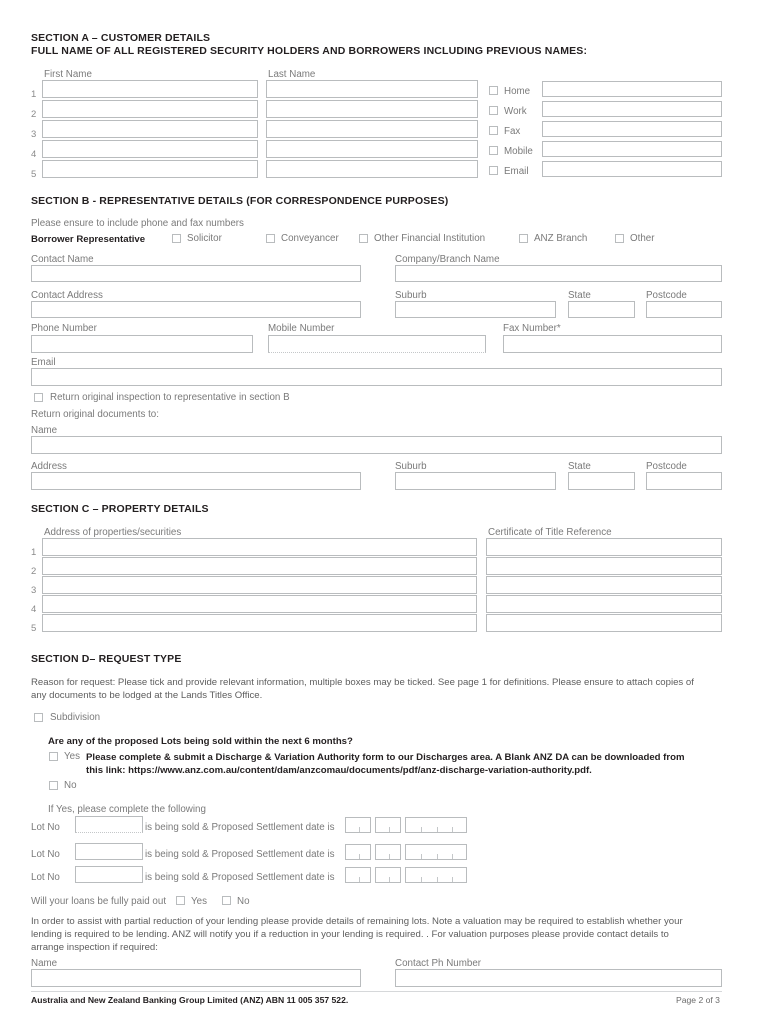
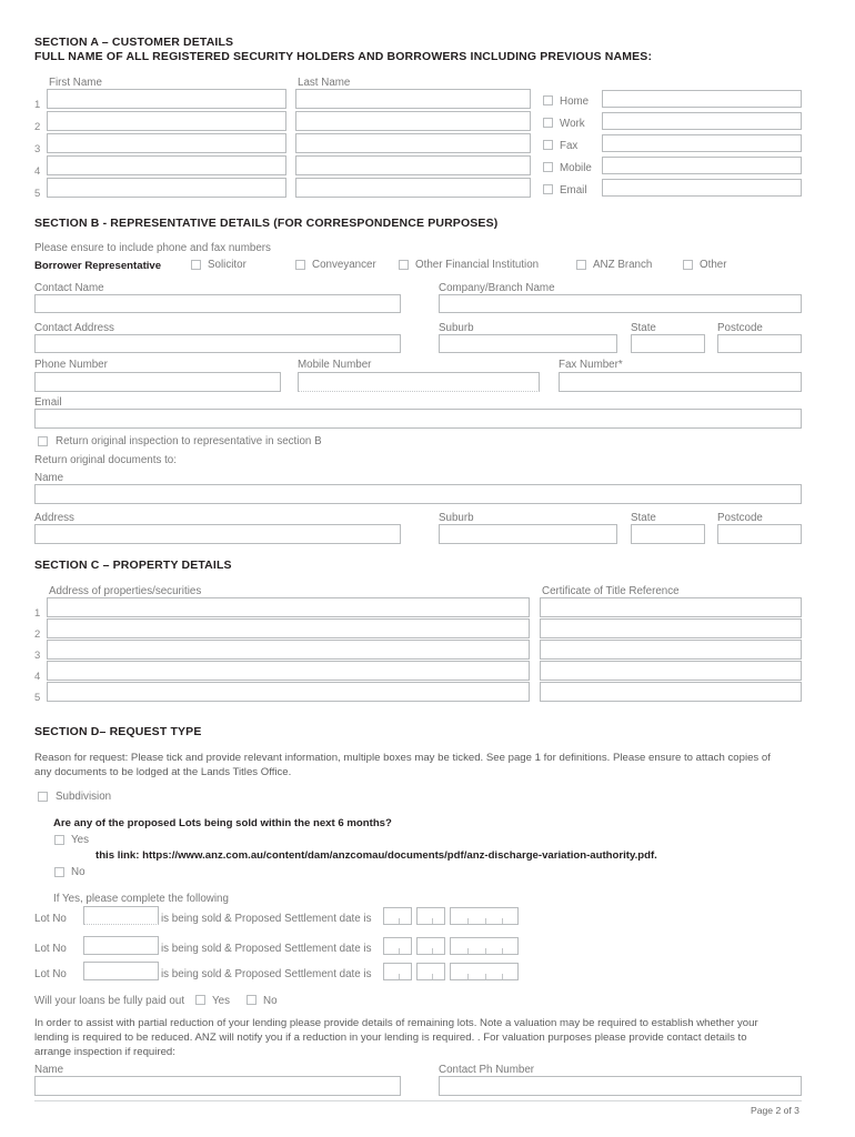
  SECTION A – CUSTOMER DETAILS
  FULL NAME OF ALL REGISTERED SECURITY HOLDERS AND BORROWERS INCLUDING PREVIOUS NAMES:
  First Name
  Last Name
  1
  2
  3
  4
  5
  Home
  Work
  Fax
  Mobile
  Email
  SECTION B - REPRESENTATIVE DETAILS (FOR CORRESPONDENCE PURPOSES)
  Please ensure to include phone and fax numbers
  Borrower Representative
  Solicitor
  Conveyancer
  Other Financial Institution
  ANZ Branch
  Other
  Contact Name
  Company/Branch Name
  Contact Address
  Suburb
  State
  Postcode
  Phone Number
  Mobile Number
  Fax Number*
  Email
  Return original inspection to representative in section B
  Return original documents to:
  Name
  Address
  Suburb
  State
  Postcode
  SECTION C – PROPERTY DETAILS
  Address of properties/securities
  Certificate of Title Reference
  1
  2
  3
  4
  5
  SECTION D– REQUEST TYPE
  Reason for request: Please tick and provide relevant information, multiple boxes may be ticked. See page 1 for definitions. Please ensure to attach copies of
  any documents to be lodged at the Lands Titles Office.
  Subdivision
  Are any of the proposed Lots being sold within the next 6 months?
  Yes
- Please complete & submit a Discharge & Variation Authority form to our Discharges area. A Blank ANZ DA can be downloaded from
  this link: https://www.anz.com.au/content/dam/anzcomau/documents/pdf/anz-discharge-variation-authority.pdf.
  No
  If Yes, please complete the following
  Lot No
  is being sold & Proposed Settlement date is
  Lot No
  is being sold & Proposed Settlement date is
  Lot No
  is being sold & Proposed Settlement date is
  Will your loans be fully paid out
  Yes
  No
  In order to assist with partial reduction of your lending please provide details of remaining lots. Note a valuation may be required to establish whether your
- lending is required to be lending. ANZ will notify you if a reduction in your lending is required. . For valuation purposes please provide contact details to
+ lending is required to be reduced. ANZ will notify you if a reduction in your lending is required. . For valuation purposes please provide contact details to
  arrange inspection if required:
  Name
  Contact Ph Number
- Australia and New Zealand Banking Group Limited (ANZ) ABN 11 005 357 522.
  Page 2 of 3
